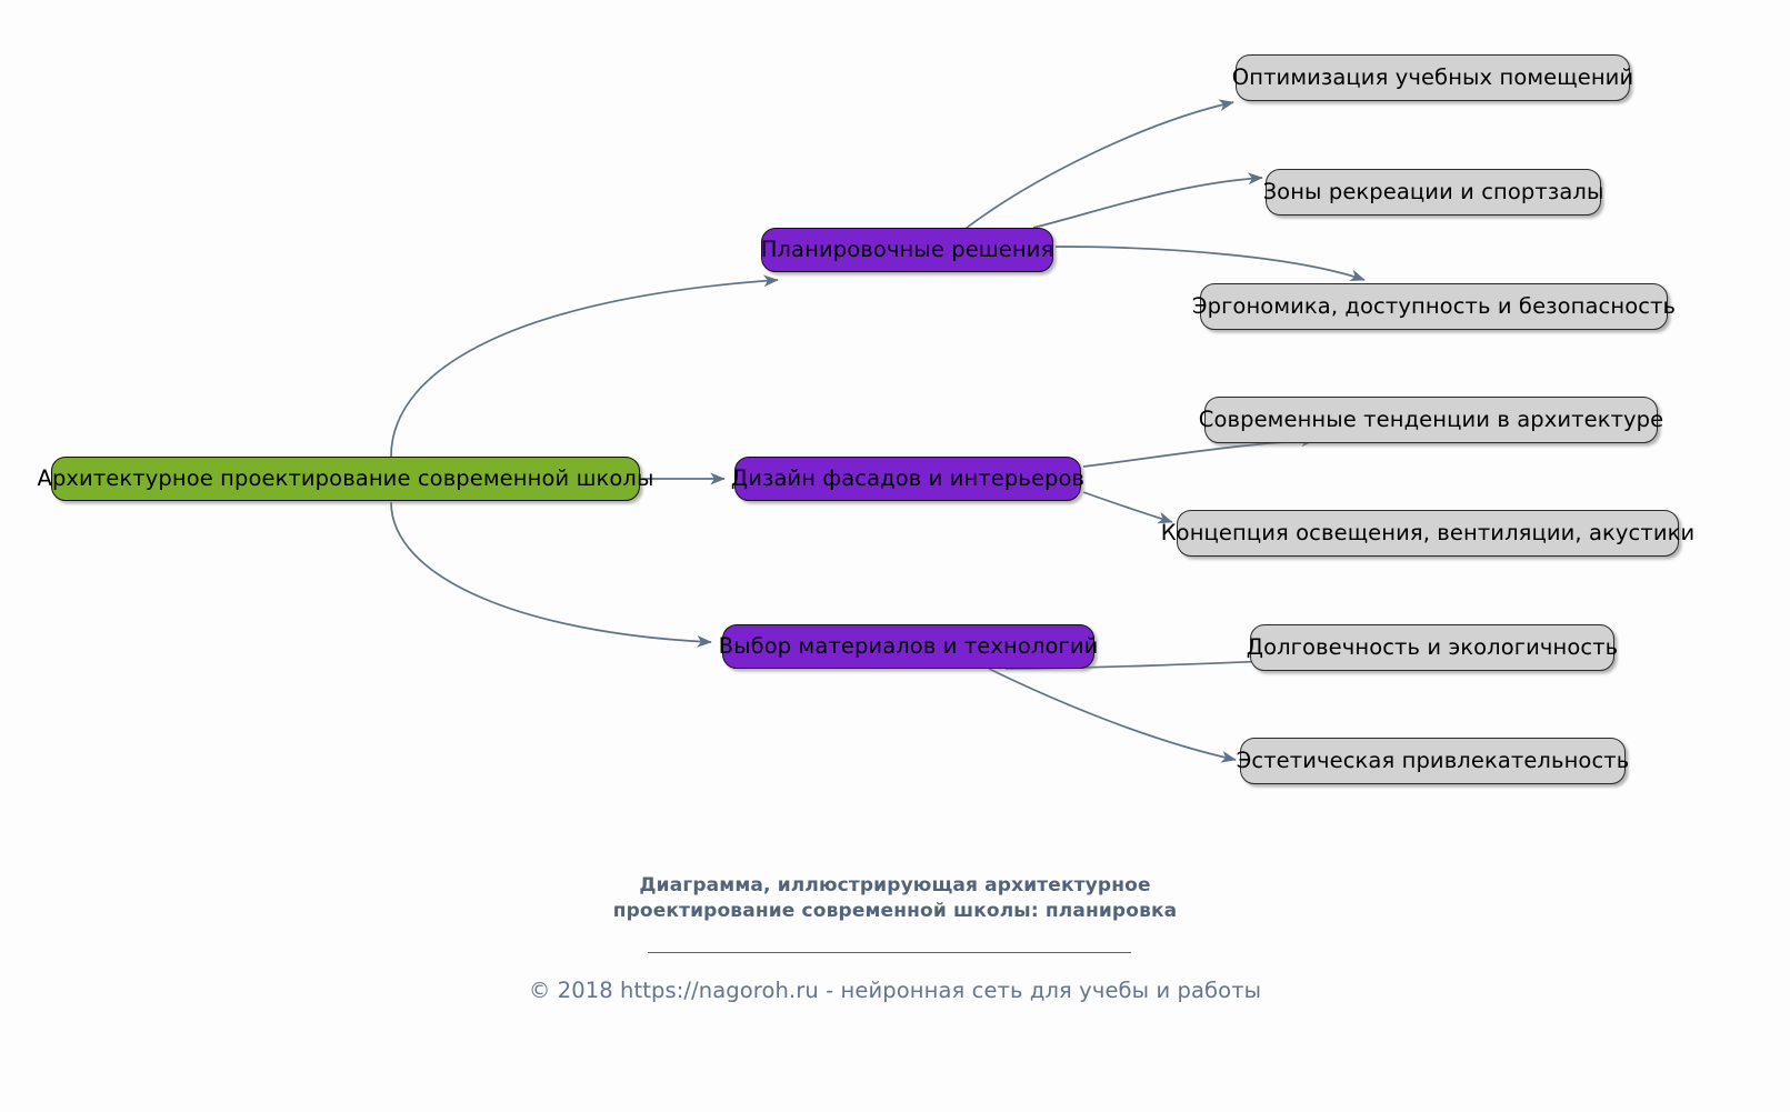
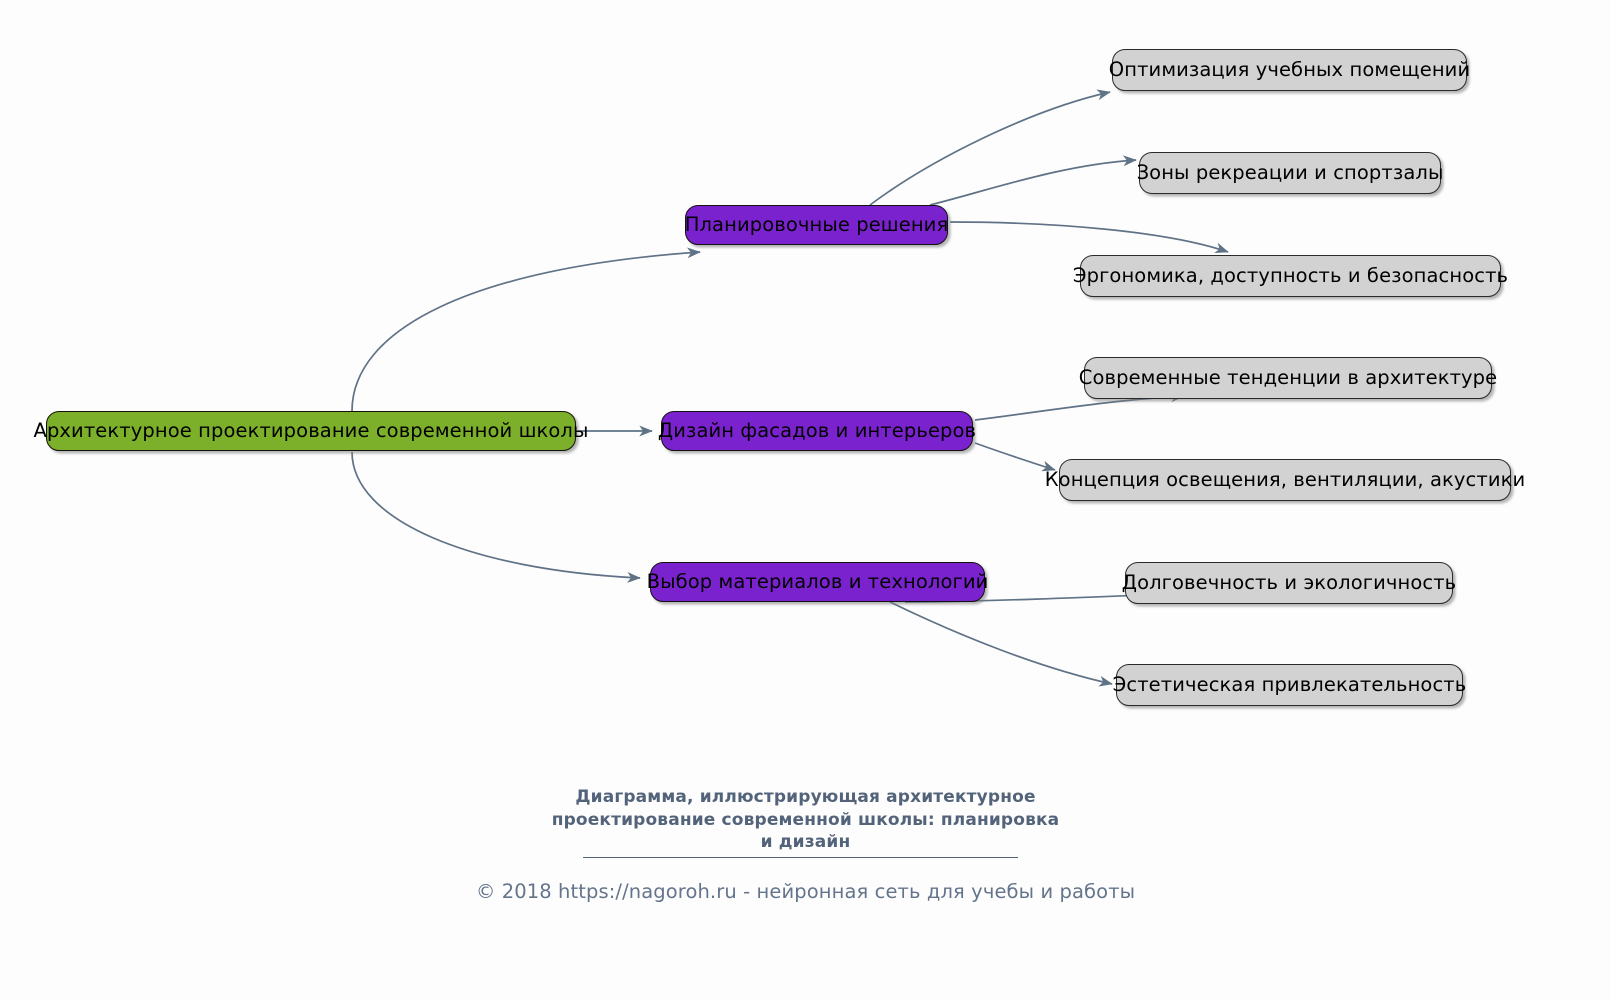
  Архитектурное проектирование современной школы
  Планировочные решения
  Дизайн фасадов и интерьеров
  Выбор материалов и технологий
  Оптимизация учебных помещений
  Зоны рекреации и спортзалы
  Эргономика, доступность и безопасность
  Современные тенденции в архитектуре
  Концепция освещения, вентиляции, акустики
  Долговечность и экологичность
  Эстетическая привлекательность
  Диаграмма, иллюстрирующая архитектурное
  проектирование современной школы: планировка
+ и дизайн
  © 2018 https://nagoroh.ru - нейронная сеть для учебы и работы
